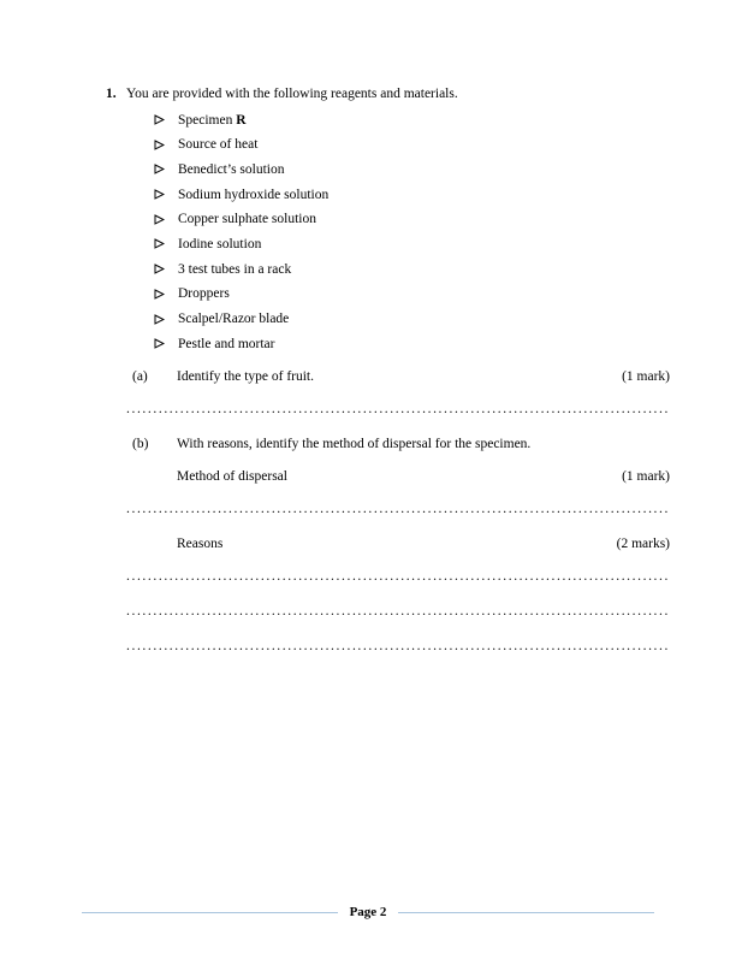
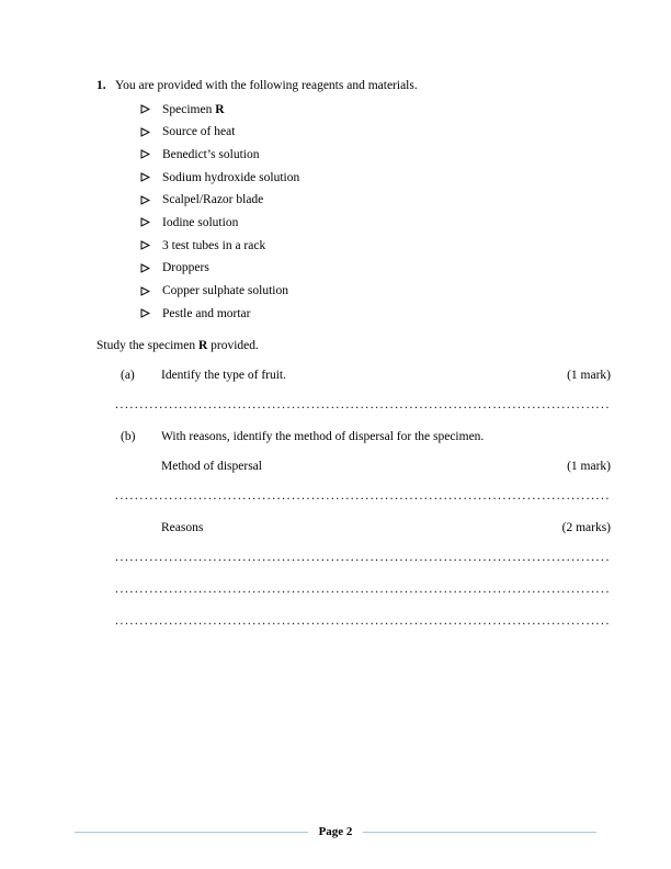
  1.
  You are provided with the following reagents and materials.
  Specimen R
  Source of heat
  Benedict’s solution
  Sodium hydroxide solution
- Copper sulphate solution
+ Scalpel/Razor blade
  Iodine solution
  3 test tubes in a rack
  Droppers
- Scalpel/Razor blade
+ Copper sulphate solution
  Pestle and mortar
+ Study the specimen R provided.
  (a)
  Identify the type of fruit.
  (1 mark)
  (b)
  With reasons, identify the method of dispersal for the specimen.
  Method of dispersal
  (1 mark)
  Reasons
  (2 marks)
  Page 2
